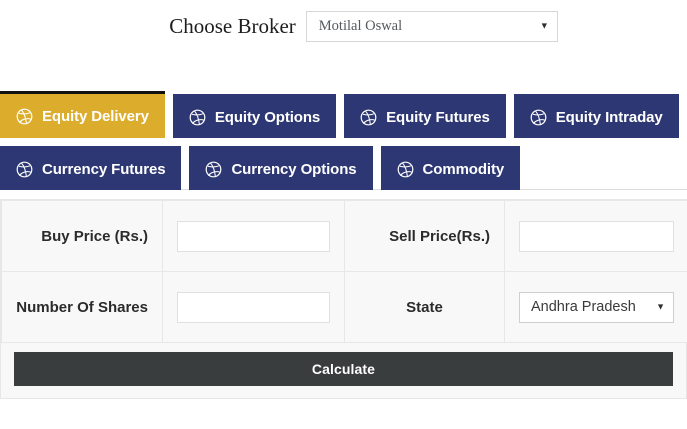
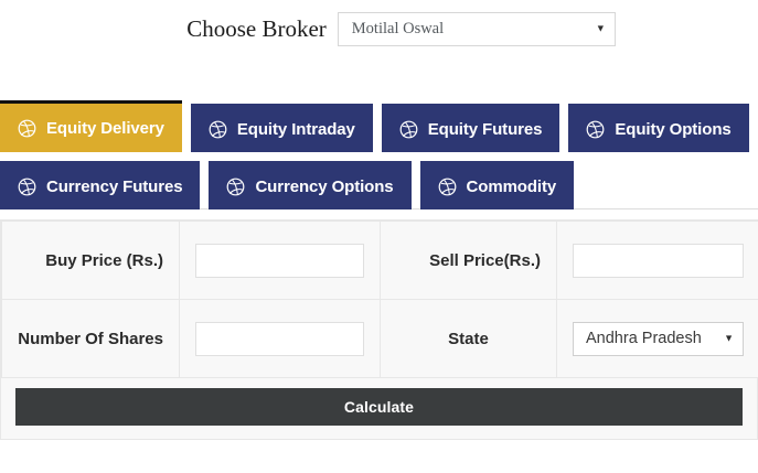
  Choose Broker
  Motilal Oswal
  ▼
  Equity Delivery
- Equity Options
+ Equity Intraday
  Equity Futures
- Equity Intraday
+ Equity Options
  Currency Futures
  Currency Options
  Commodity
  Buy Price (Rs.)		Sell Price(Rs.)
  Number Of Shares		State	Andhra Pradesh ▼
  Calculate
